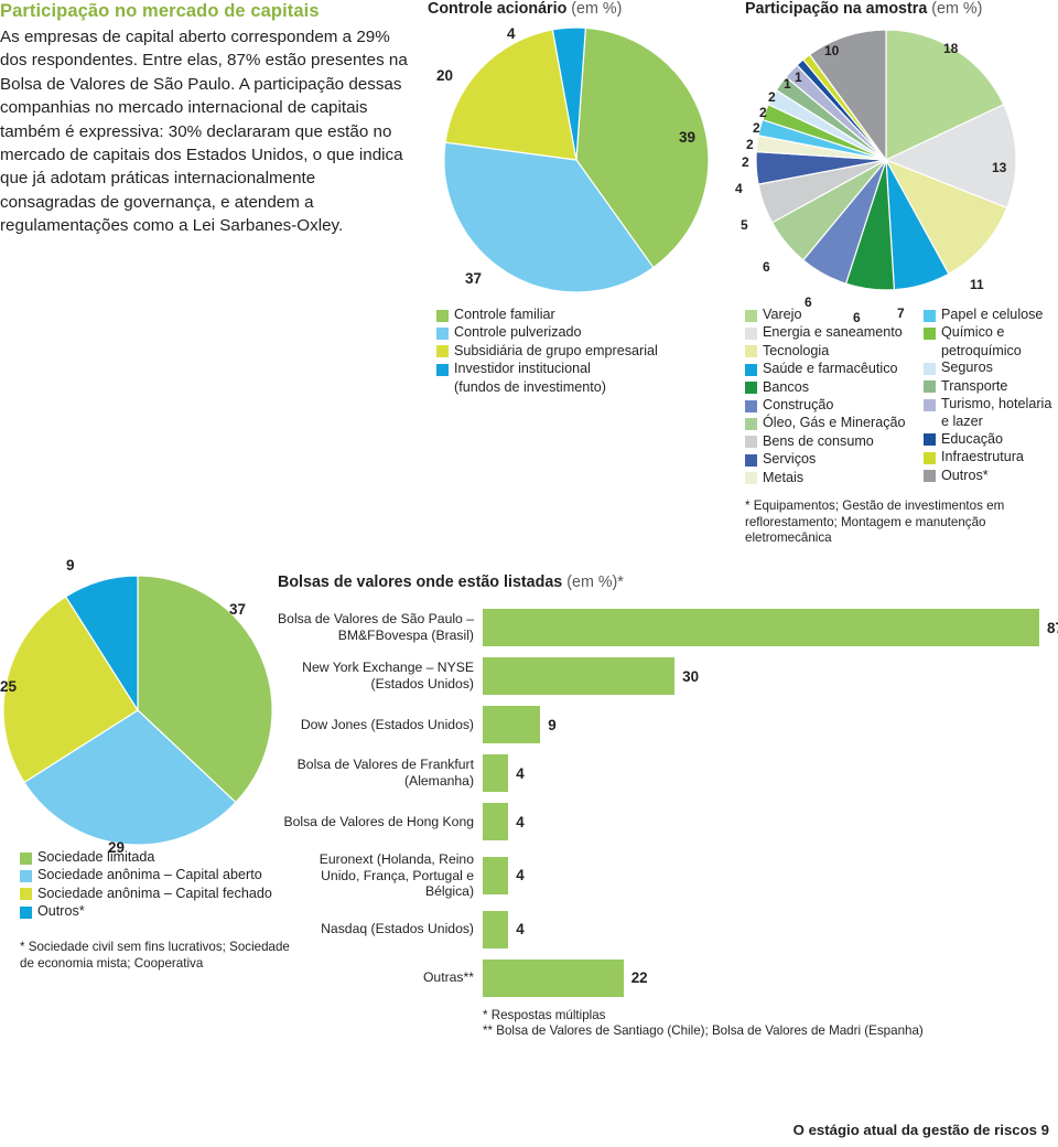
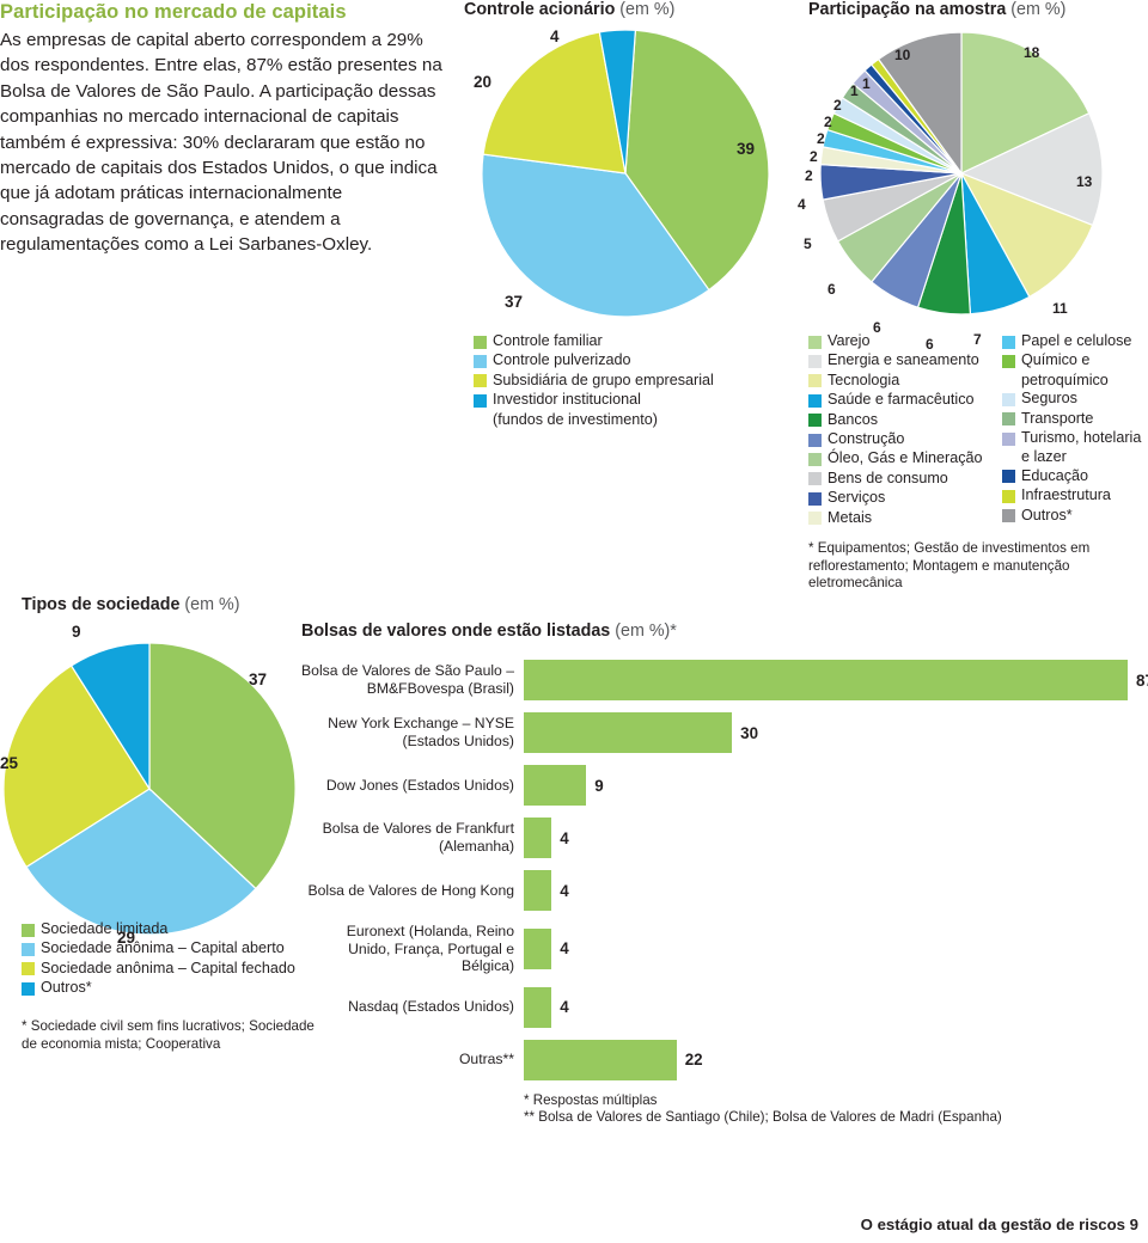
  Participação no mercado de capitais
  As empresas de capital aberto correspondem a 29% dos respondentes. Entre elas, 87% estão presentes na Bolsa de Valores de São Paulo. A participação dessas companhias no mercado internacional de capitais também é expressiva: 30% declararam que estão no mercado de capitais dos Estados Unidos, o que indica que já adotam práticas internacionalmente consagradas de governança, e atendem a regulamentações como a Lei Sarbanes-Oxley.
  Controle acionário (em %)
  4
  20
  39
  37
  Controle familiar
  Controle pulverizado
  Subsidiária de grupo empresarial
  Investidor institucional
  (fundos de investimento)
  Participação na amostra (em %)
  18
  13
  11
  7
  6
  6
  6
  5
  4
  2
  2
  2
  2
  2
  1
  1
  10
  Varejo
  Energia e saneamento
  Tecnologia
  Saúde e farmacêutico
  Bancos
  Construção
  Óleo, Gás e Mineração
  Bens de consumo
  Serviços
  Metais
  Papel e celulose
  Químico e
  petroquímico
  Seguros
  Transporte
  Turismo, hotelaria
  e lazer
  Educação
  Infraestrutura
  Outros*
  * Equipamentos; Gestão de investimentos em reflorestamento; Montagem e manutenção eletromecânica
+ Tipos de sociedade (em %)
  9
  37
  25
  29
  Sociedade limitada
  Sociedade anônima – Capital aberto
  Sociedade anônima – Capital fechado
  Outros*
  * Sociedade civil sem fins lucrativos; Sociedade de economia mista; Cooperativa
  Bolsas de valores onde estão listadas (em %)*
  Bolsa de Valores de São Paulo – BM&FBovespa (Brasil)
  New York Exchange – NYSE (Estados Unidos)
  30
  Dow Jones (Estados Unidos)
  9
  Bolsa de Valores de Frankfurt (Alemanha)
  4
  Bolsa de Valores de Hong Kong
  4
  Euronext (Holanda, Reino Unido, França, Portugal e Bélgica)
  4
  Nasdaq (Estados Unidos)
  4
  Outras**
  22
  * Respostas múltiplas
  ** Bolsa de Valores de Santiago (Chile); Bolsa de Valores de Madri (Espanha)
  O estágio atual da gestão de riscos 9
